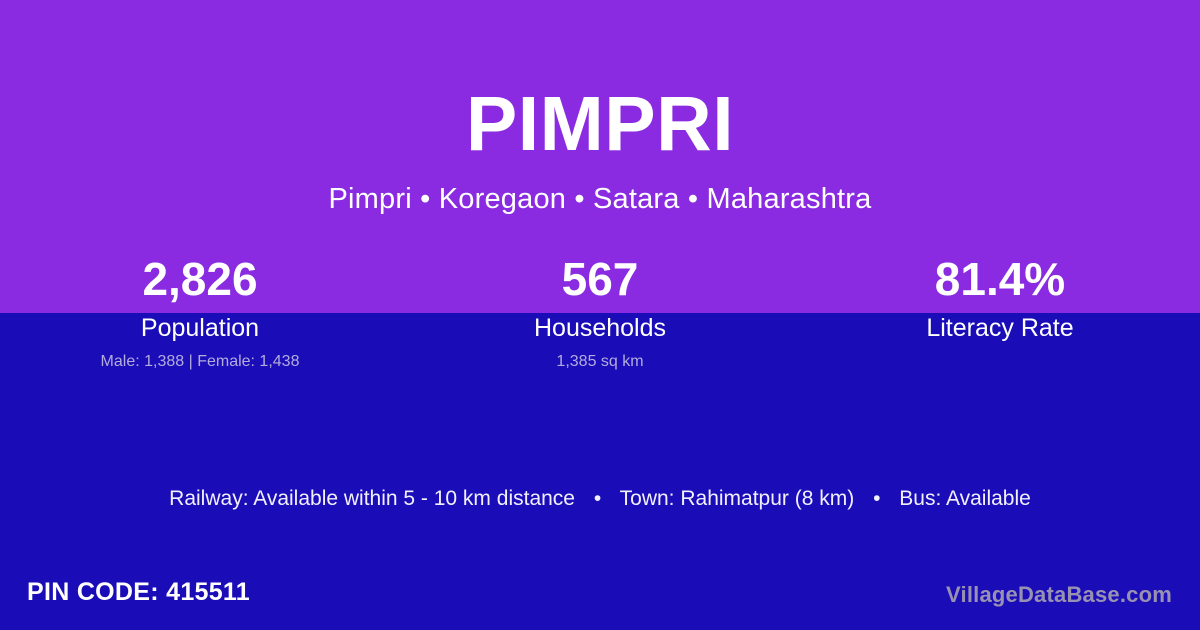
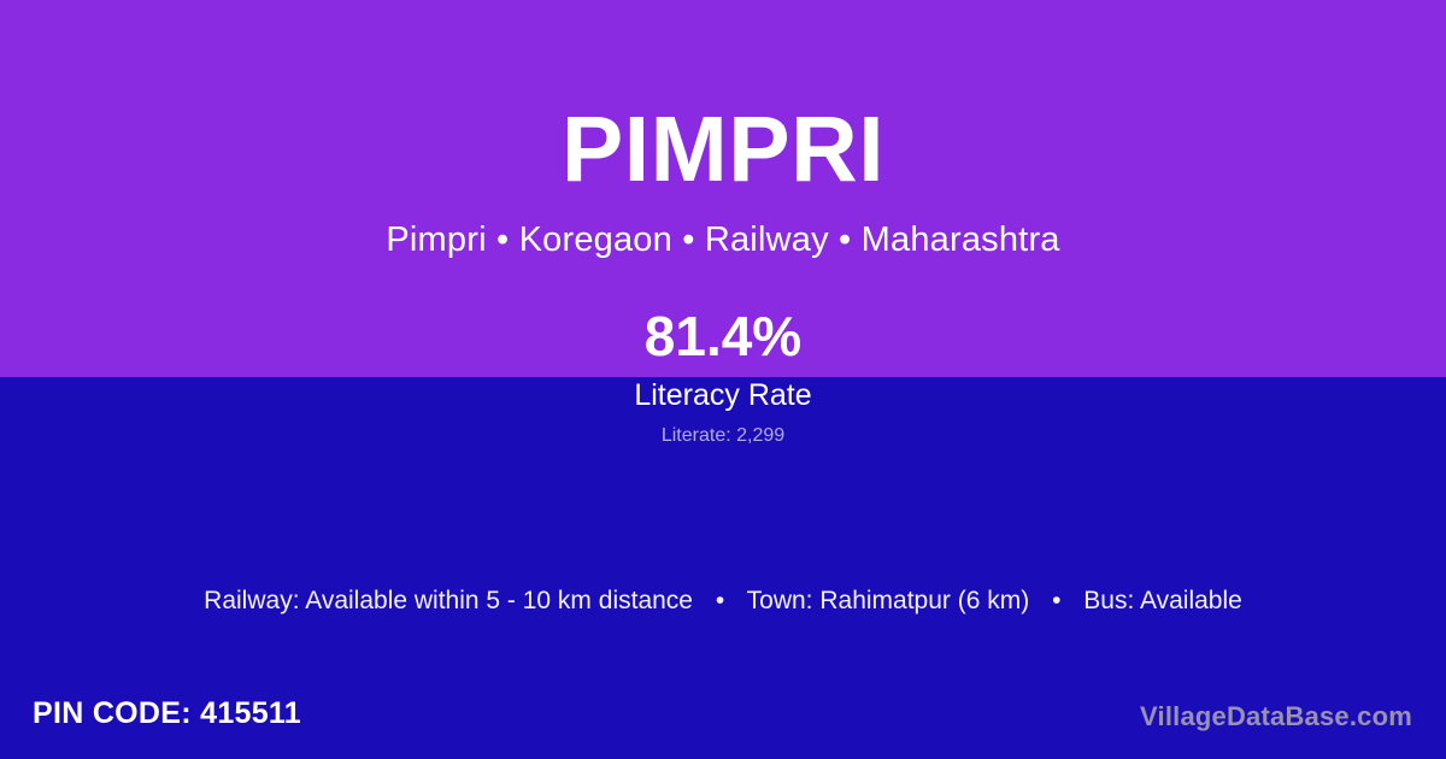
  PIMPRI
- Pimpri • Koregaon • Satara • Maharashtra
+ Pimpri • Koregaon • Railway • Maharashtra
- 2,826
- Population
- Male: 1,388 | Female: 1,438
- 567
- Households
- 1,385 sq km
  81.4%
  Literacy Rate
+ Literate: 2,299
- Railway: Available within 5 - 10 km distance • Town: Rahimatpur (8 km) • Bus: Available
+ Railway: Available within 5 - 10 km distance • Town: Rahimatpur (6 km) • Bus: Available
  PIN CODE: 415511
  VillageDataBase.com
